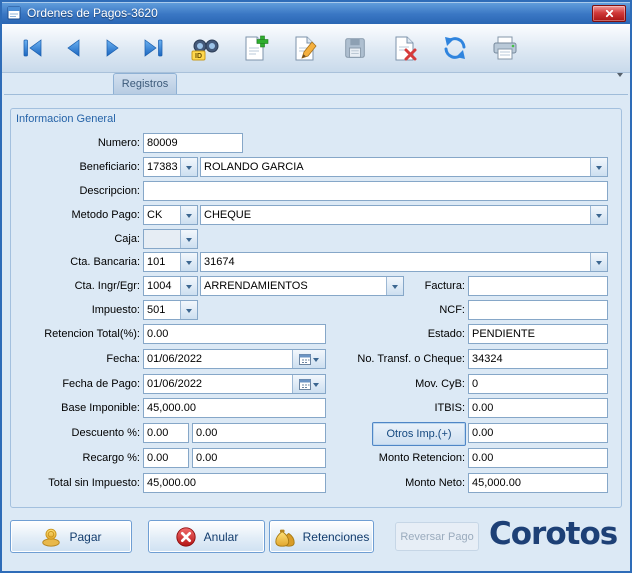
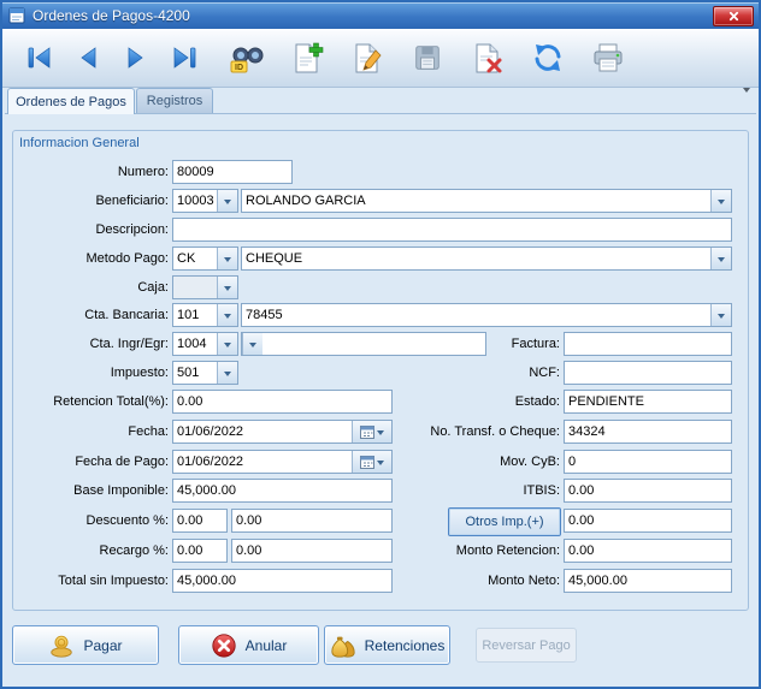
- Ordenes de Pagos-3620
+ Ordenes de Pagos-4200
+ Ordenes de Pagos
  Registros
  Informacion General
  Numero:
  Beneficiario:
  Descripcion:
  Metodo Pago:
  Caja:
  Cta. Bancaria:
  Cta. Ingr/Egr:
  Impuesto:
  Retencion Total(%):
  Fecha:
  Fecha de Pago:
  Base Imponible:
  Descuento %:
  Recargo %:
  Total sin Impuesto:
  Factura:
  NCF:
  Estado:
  No. Transf. o Cheque:
  Mov. CyB:
  ITBIS:
  Monto Retencion:
  Monto Neto:
  80009
- 17383
+ 10003
  ROLANDO GARCIA
  CK
  CHEQUE
  101
- 31674
+ 78455
  1004
- ARRENDAMIENTOS
  501
  0.00
  01/06/2022
  01/06/2022
  45,000.00
  0.00
  0.00
  0.00
  0.00
  45,000.00
  PENDIENTE
  34324
  0
  0.00
  Otros Imp.(+)
  0.00
  0.00
  45,000.00
  Pagar
  Anular
  Retenciones
  Reversar Pago
- Corotos
